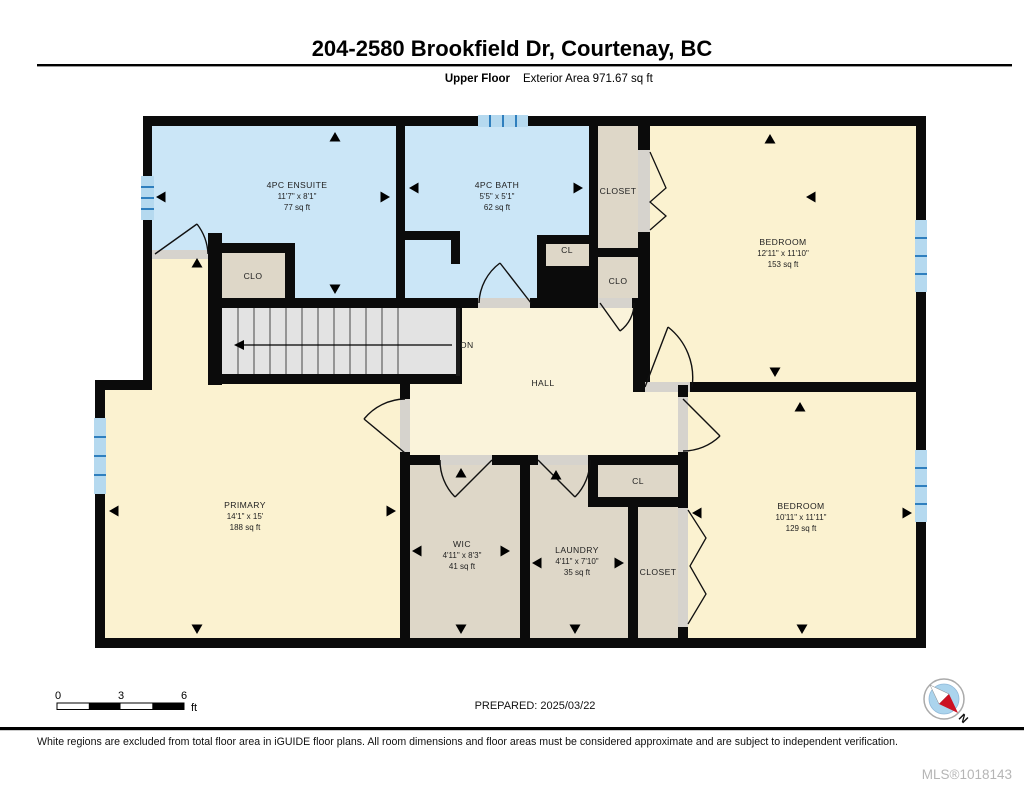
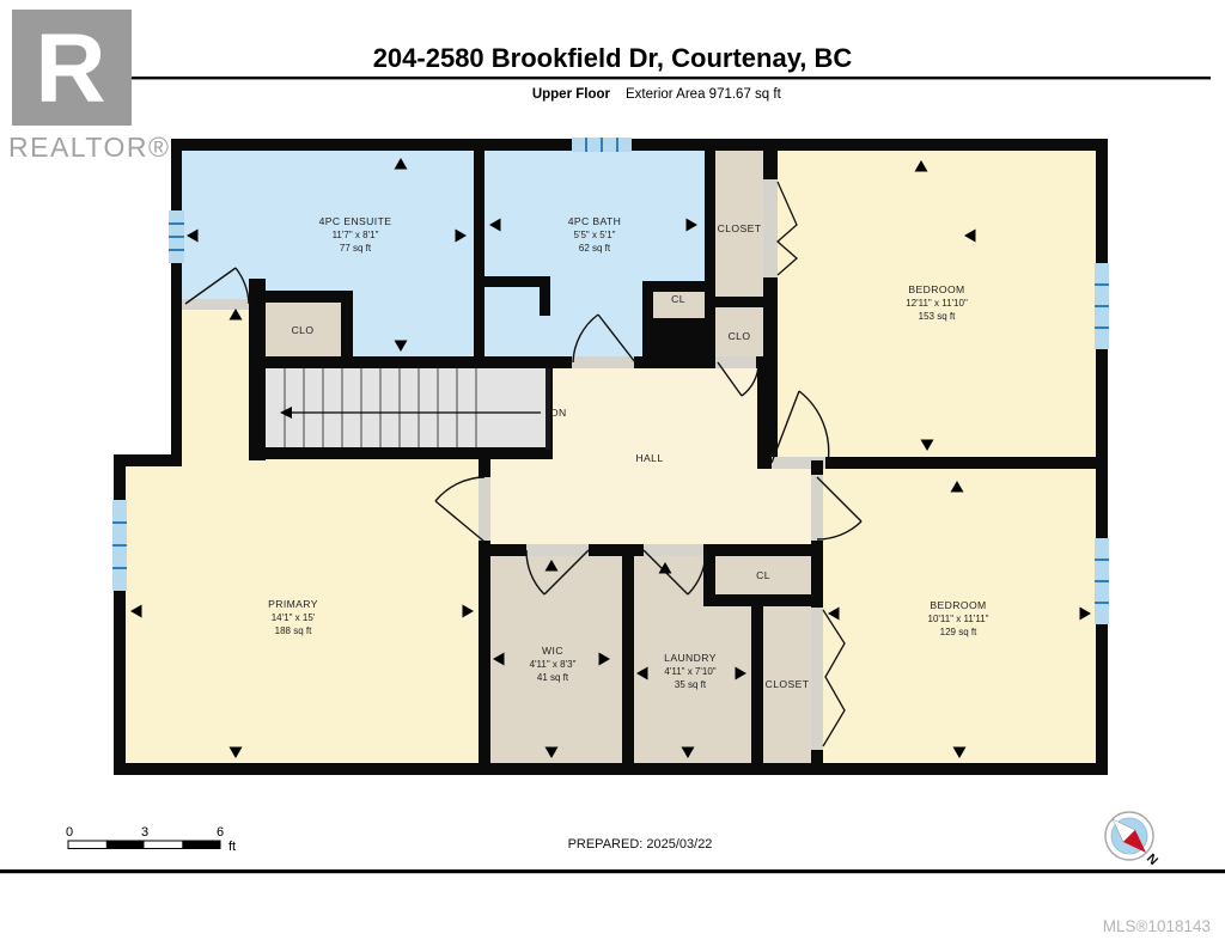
+ R
+ REALTOR®
  204-2580 Brookfield Dr, Courtenay, BC
  Upper Floor
  Exterior Area 971.67 sq ft
  4PC ENSUITE
  11'7" x 8'1"
  77 sq ft
  4PC BATH
  5'5" x 5'1"
  62 sq ft
  CLOSET
  CL
  CLO
  CLO
  BEDROOM
  12'11" x 11'10"
  153 sq ft
  HALL
  DN
  PRIMARY
  14'1" x 15'
  188 sq ft
  WIC
  4'11" x 8'3"
  41 sq ft
  LAUNDRY
  4'11" x 7'10"
  35 sq ft
  CL
  CLOSET
  BEDROOM
  10'11" x 11'11"
  129 sq ft
  0
  3
  6
  ft
  PREPARED: 2025/03/22
- White regions are excluded from total floor area in iGUIDE floor plans. All room dimensions and floor areas must be considered approximate and are subject to independent verification.
  MLS®1018143
